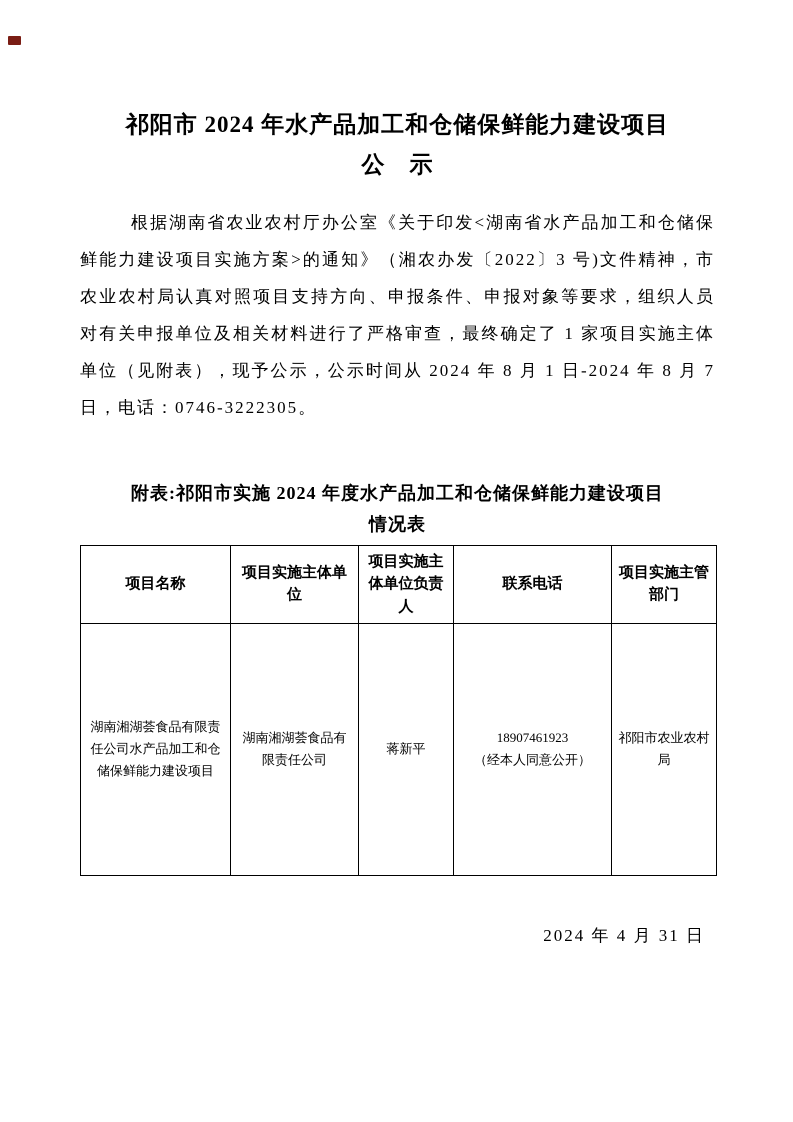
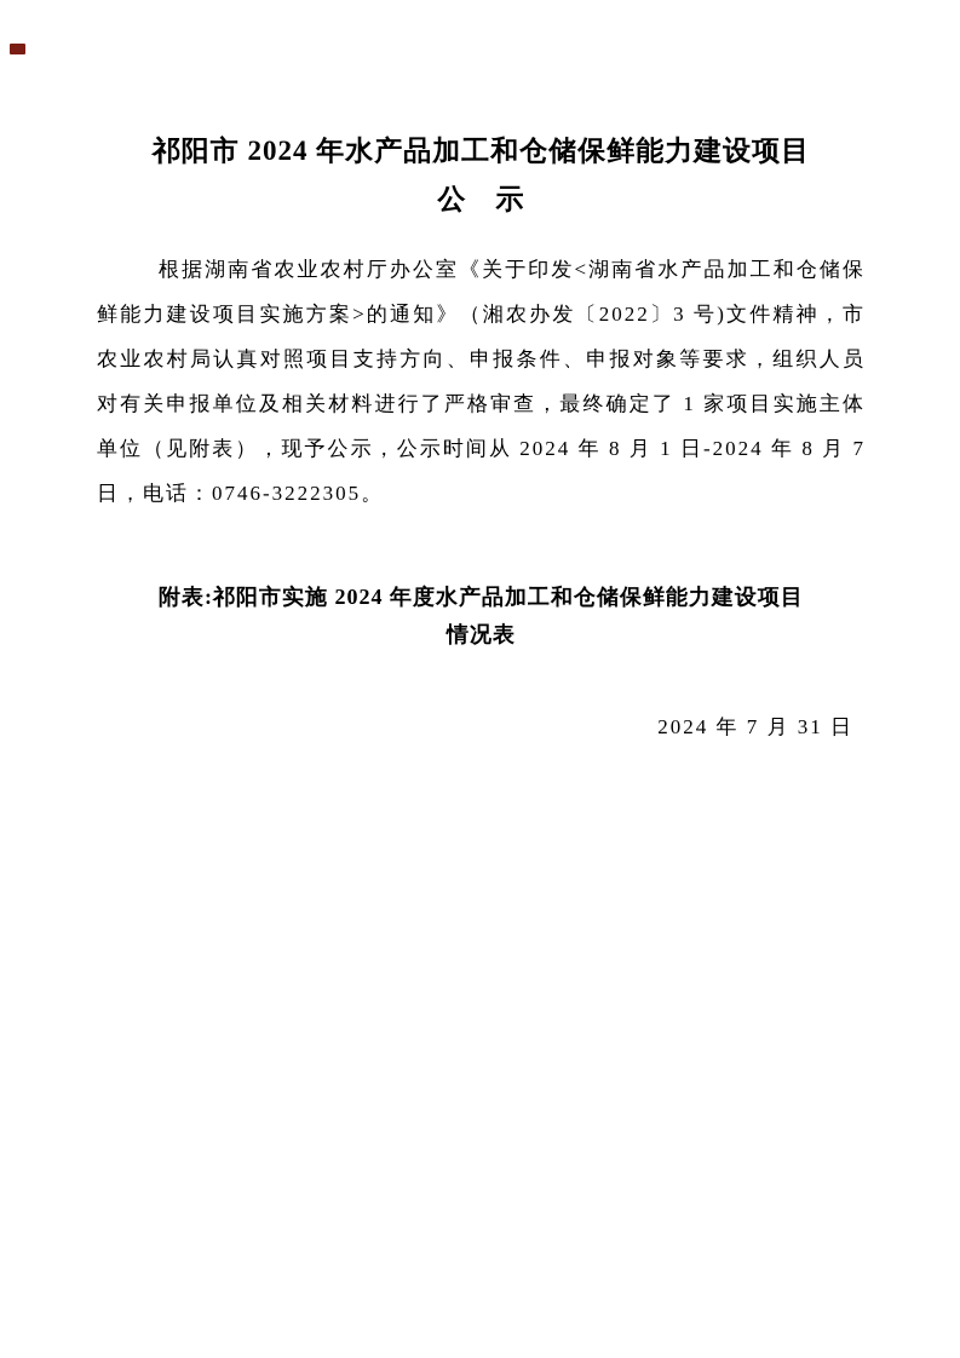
  祁阳市 2024 年水产品加工和仓储保鲜能力建设项目
  公 示
  根据湖南省农业农村厅办公室《关于印发<湖南省水产品加工和仓储保鲜能力建设项目实施方案>的通知》（湘农办发〔2022〕3 号)文件精神，市农业农村局认真对照项目支持方向、申报条件、申报对象等要求，组织人员对有关申报单位及相关材料进行了严格审查，最终确定了 1 家项目实施主体单位（见附表），现予公示，公示时间从 2024 年 8 月 1 日-2024 年 8 月 7 日，电话：0746-3222305。
  附表:祁阳市实施 2024 年度水产品加工和仓储保鲜能力建设项目
  情况表
- 项目名称	项目实施主体单位	项目实施主体单位负责人	联系电话	项目实施主管部门
- 湖南湘湖荟食品有限责任公司水产品加工和仓储保鲜能力建设项目	湖南湘湖荟食品有限责任公司	蒋新平	18907461923 （经本人同意公开）	祁阳市农业农村局
- 2024 年 4 月 31 日
+ 2024 年 7 月 31 日
